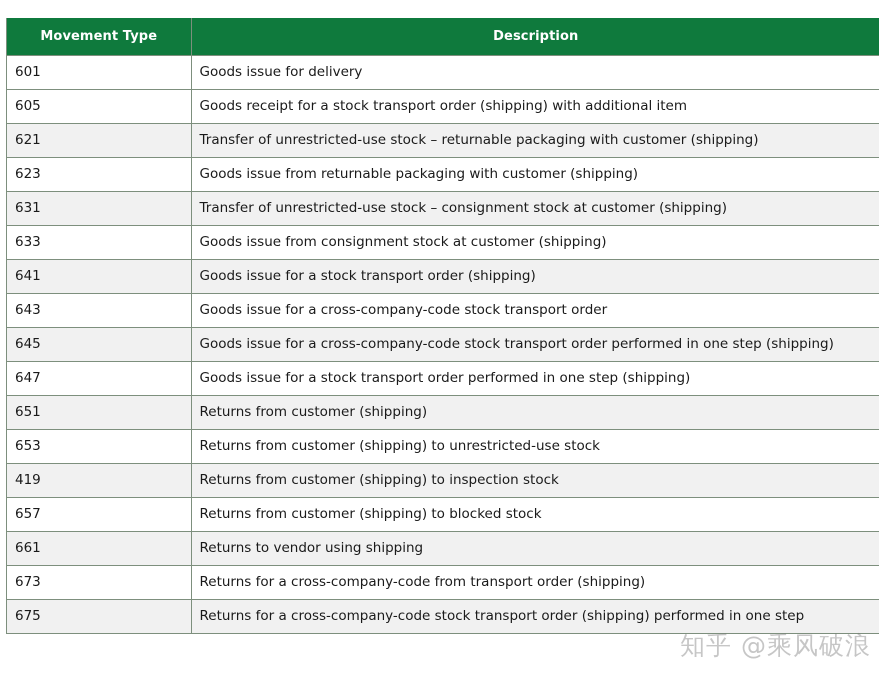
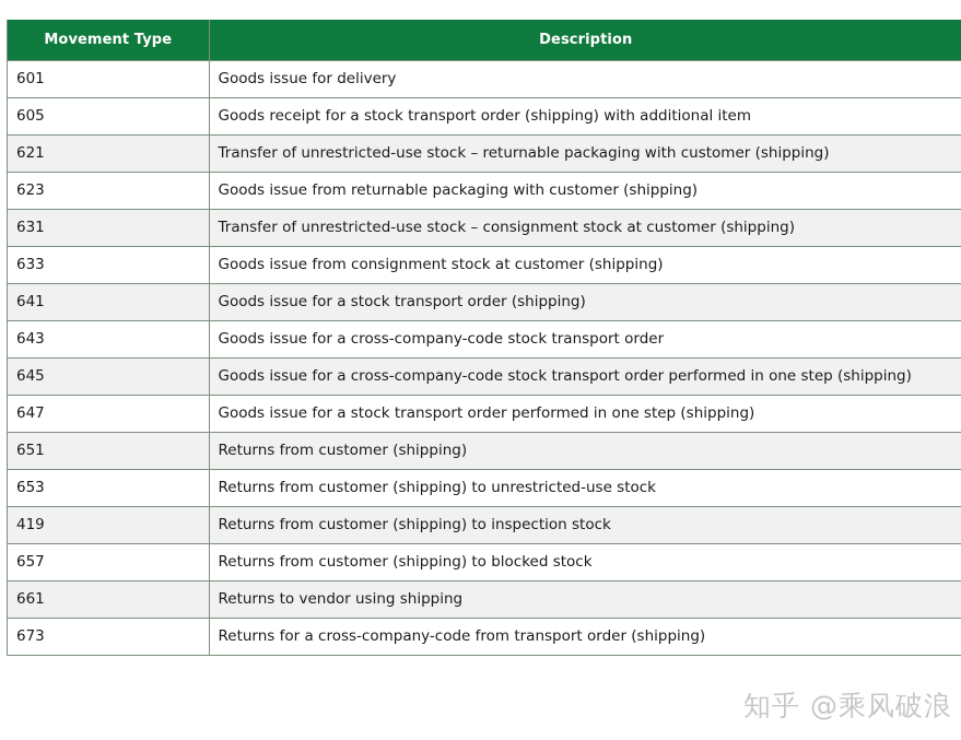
  Movement Type	Description
  601	Goods issue for delivery
  605	Goods receipt for a stock transport order (shipping) with additional item
  621	Transfer of unrestricted-use stock – returnable packaging with customer (shipping)
  623	Goods issue from returnable packaging with customer (shipping)
  631	Transfer of unrestricted-use stock – consignment stock at customer (shipping)
  633	Goods issue from consignment stock at customer (shipping)
  641	Goods issue for a stock transport order (shipping)
  643	Goods issue for a cross-company-code stock transport order
  645	Goods issue for a cross-company-code stock transport order performed in one step (shipping)
  647	Goods issue for a stock transport order performed in one step (shipping)
  651	Returns from customer (shipping)
  653	Returns from customer (shipping) to unrestricted-use stock
  419	Returns from customer (shipping) to inspection stock
  657	Returns from customer (shipping) to blocked stock
  661	Returns to vendor using shipping
  673	Returns for a cross-company-code from transport order (shipping)
- 675	Returns for a cross-company-code stock transport order (shipping) performed in one step
  知乎 @乘风破浪
